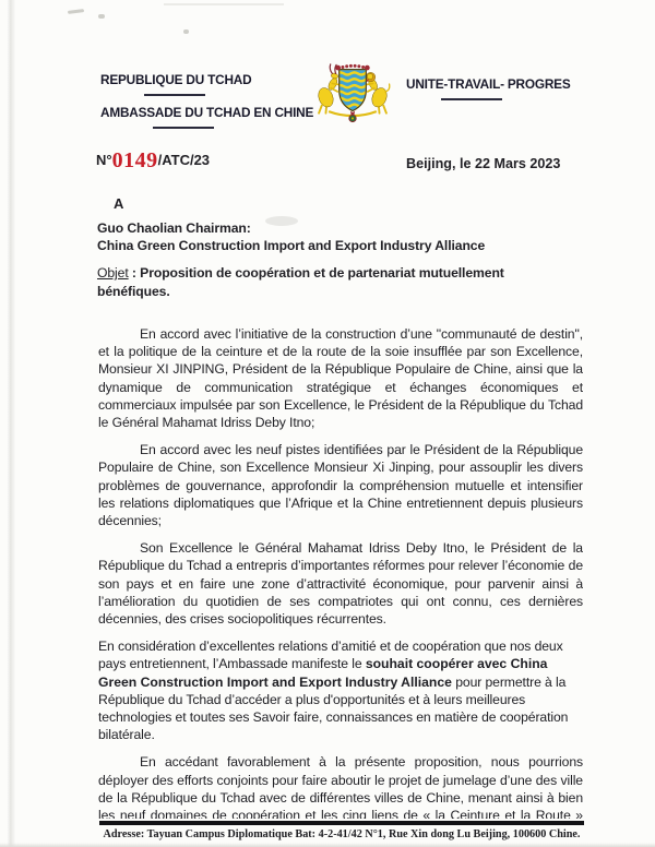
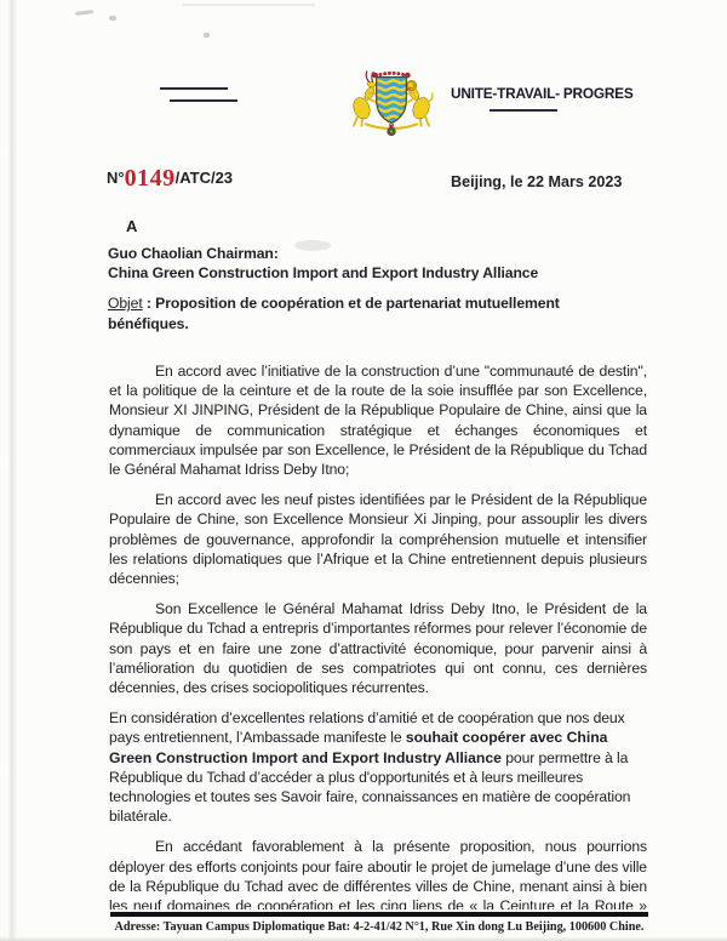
- REPUBLIQUE DU TCHAD
- AMBASSADE DU TCHAD EN CHINE
  UNITE-TRAVAIL- PROGRES
  N°0149/ATC/23
  Beijing, le 22 Mars 2023
  A
  Guo Chaolian Chairman:
  China Green Construction Import and Export Industry Alliance
  Objet : Proposition de coopération et de partenariat mutuellement bénéfiques.
  En accord avec l’initiative de la construction d’une "communauté de destin", et la politique de la ceinture et de la route de la soie insufflée par son Excellence, Monsieur XI JINPING, Président de la République Populaire de Chine, ainsi que la dynamique de communication stratégique et échanges économiques et commerciaux impulsée par son Excellence, le Président de la République du Tchad le Général Mahamat Idriss Deby Itno;
  En accord avec les neuf pistes identifiées par le Président de la République Populaire de Chine, son Excellence Monsieur Xi Jinping, pour assouplir les divers problèmes de gouvernance, approfondir la compréhension mutuelle et intensifier les relations diplomatiques que l’Afrique et la Chine entretiennent depuis plusieurs décennies;
  Son Excellence le Général Mahamat Idriss Deby Itno, le Président de la République du Tchad a entrepris d’importantes réformes pour relever l’économie de son pays et en faire une zone d’attractivité économique, pour parvenir ainsi à l’amélioration du quotidien de ses compatriotes qui ont connu, ces dernières décennies, des crises sociopolitiques récurrentes.
  En considération d’excellentes relations d’amitié et de coopération que nos deux pays entretiennent, l’Ambassade manifeste le souhait coopérer avec China Green Construction Import and Export Industry Alliance pour permettre à la République du Tchad d’accéder a plus d'opportunités et à leurs meilleures technologies et toutes ses Savoir faire, connaissances en matière de coopération bilatérale.
  En accédant favorablement à la présente proposition, nous pourrions déployer des efforts conjoints pour faire aboutir le projet de jumelage d’une des ville de la République du Tchad avec de différentes villes de Chine, menant ainsi à bien les neuf domaines de coopération et les cinq liens de « la Ceinture et la Route »
  Adresse: Tayuan Campus Diplomatique Bat: 4-2-41/42 N°1, Rue Xin dong Lu Beijing, 100600 Chine.
